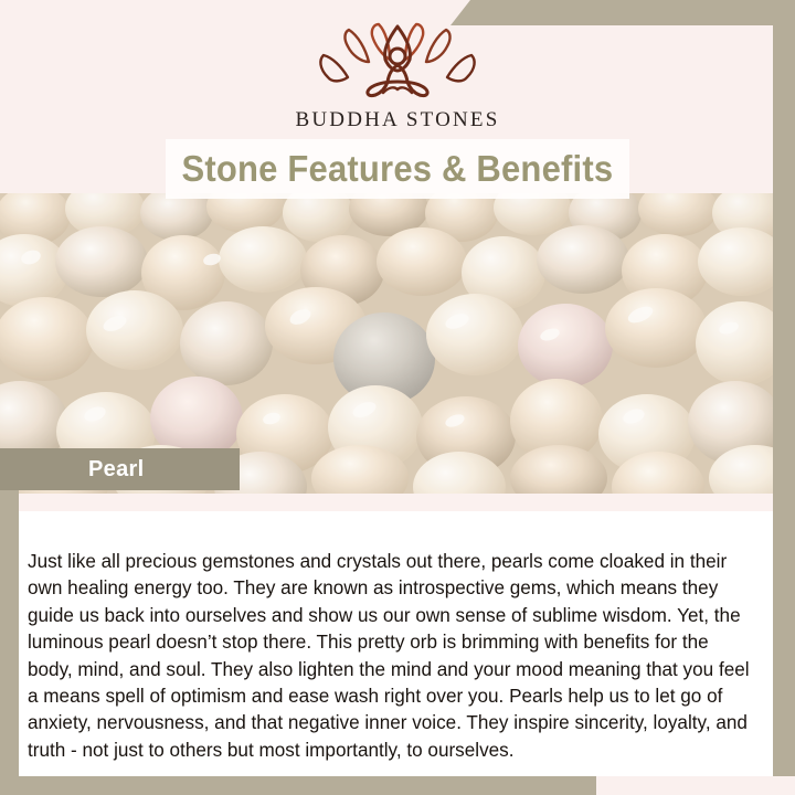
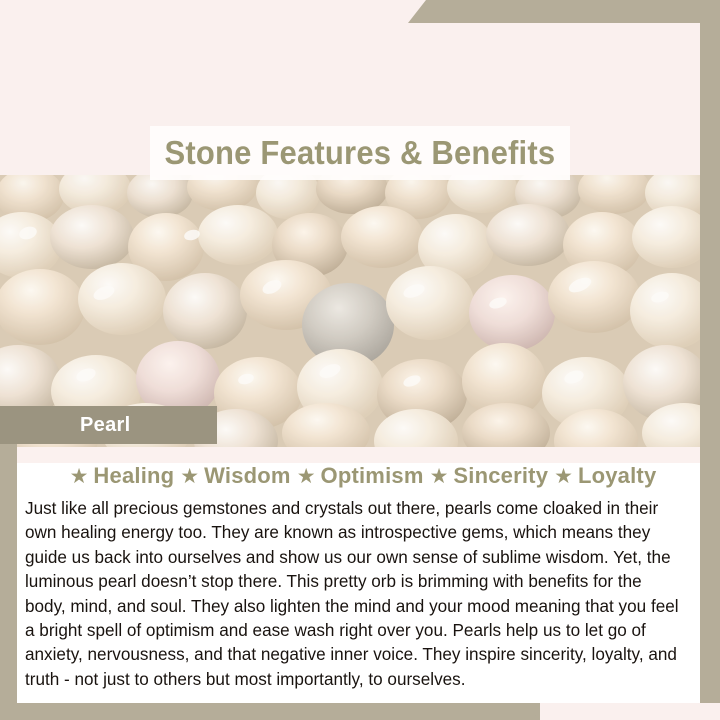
- BUDDHA STONES
  Stone Features & Benefits
  Pearl
+ ★ Healing ★ Wisdom ★ Optimism ★ Sincerity ★ Loyalty
- Just like all precious gemstones and crystals out there, pearls come cloaked in their own healing energy too. They are known as introspective gems, which means they guide us back into ourselves and show us our own sense of sublime wisdom. Yet, the luminous pearl doesn’t stop there. This pretty orb is brimming with benefits for the body, mind, and soul. They also lighten the mind and your mood meaning that you feel a means spell of optimism and ease wash right over you. Pearls help us to let go of anxiety, nervousness, and that negative inner voice. They inspire sincerity, loyalty, and truth - not just to others but most importantly, to ourselves.
+ Just like all precious gemstones and crystals out there, pearls come cloaked in their own healing energy too. They are known as introspective gems, which means they guide us back into ourselves and show us our own sense of sublime wisdom. Yet, the luminous pearl doesn’t stop there. This pretty orb is brimming with benefits for the body, mind, and soul. They also lighten the mind and your mood meaning that you feel a bright spell of optimism and ease wash right over you. Pearls help us to let go of anxiety, nervousness, and that negative inner voice. They inspire sincerity, loyalty, and truth - not just to others but most importantly, to ourselves.
